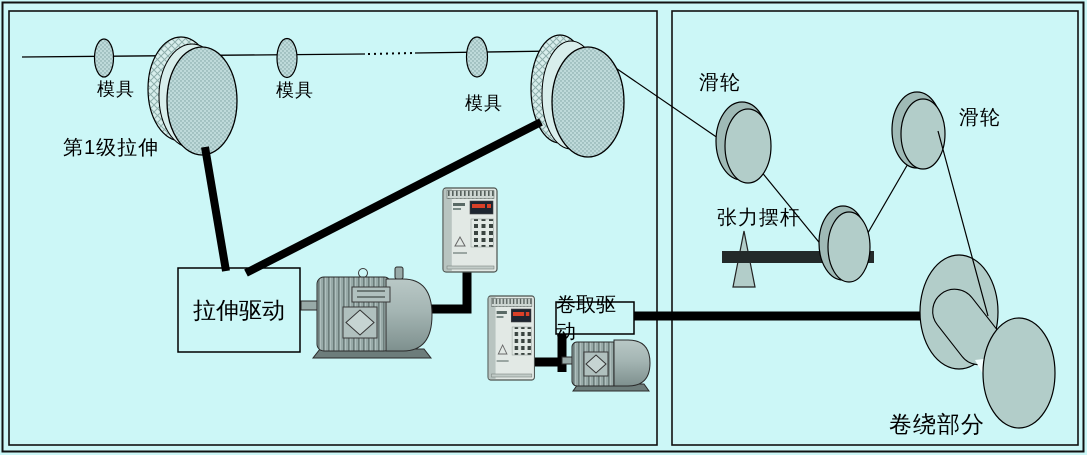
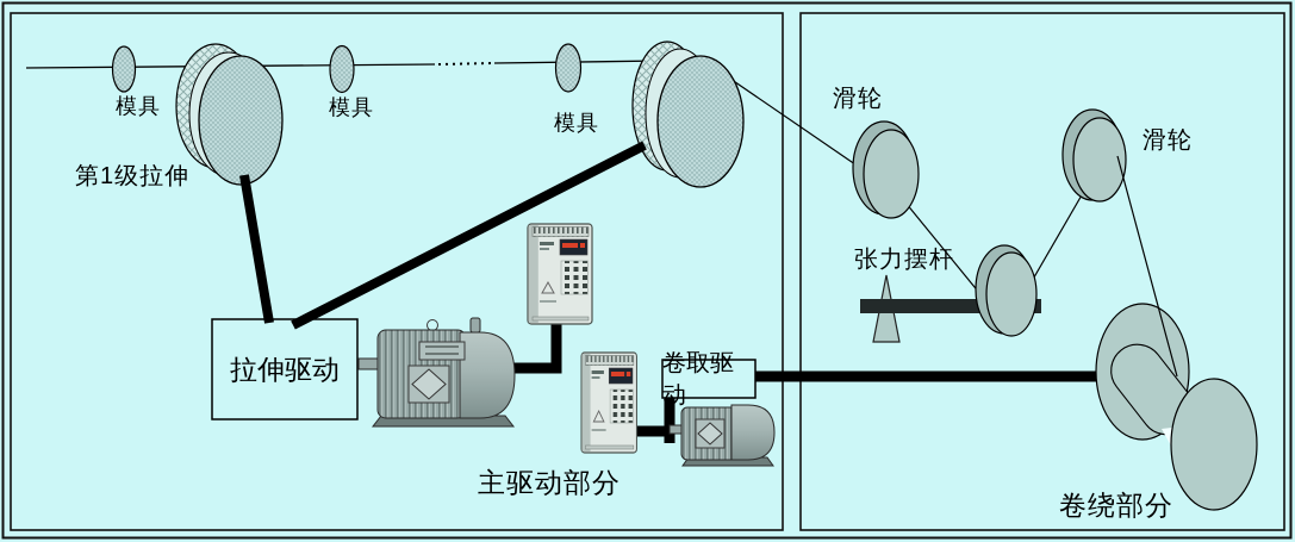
  模具
  模具
  模具
  第1级拉伸
  拉伸驱动
  卷取驱动
+ 主驱动部分
  滑轮
  滑轮
  张力摆杆
  卷绕部分
